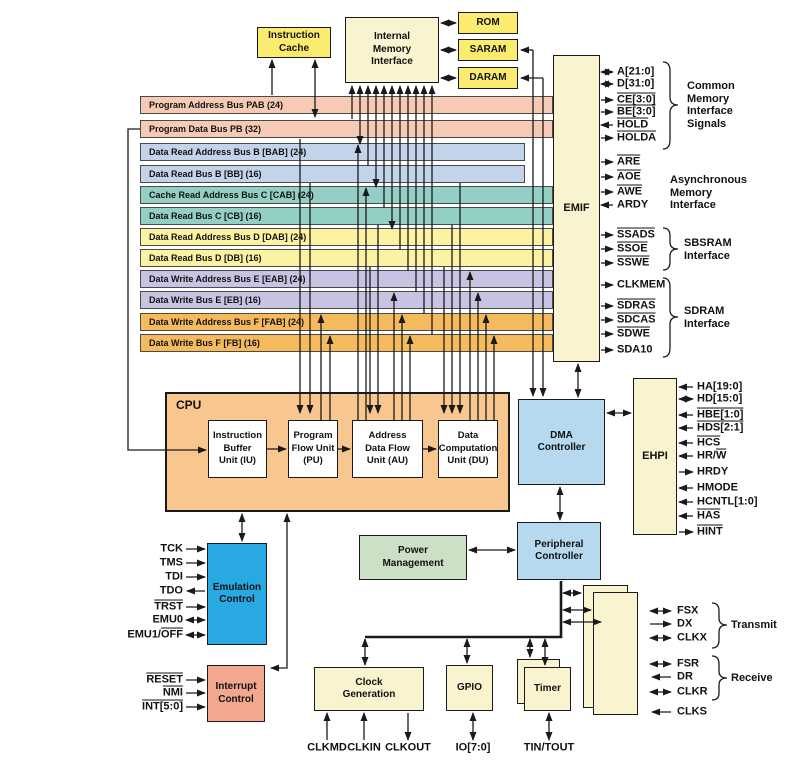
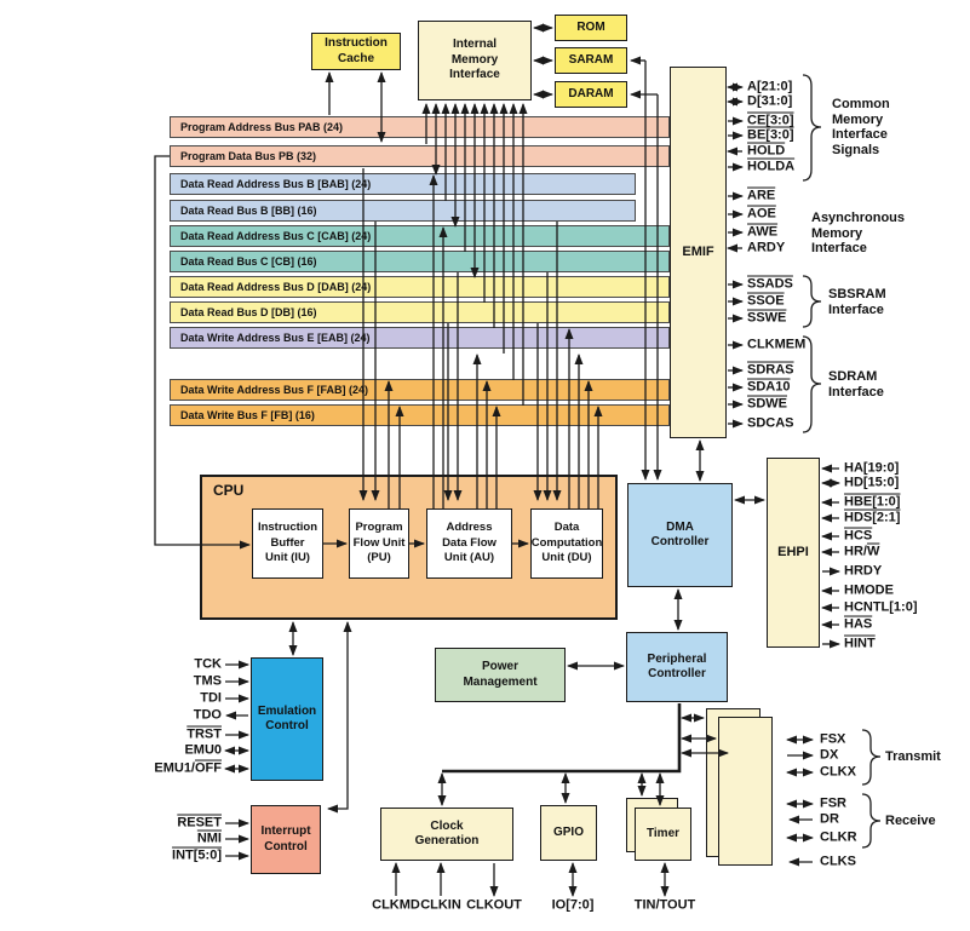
  Program Address Bus PAB (24)
  Program Data Bus PB (32)
  Data Read Address Bus B [BAB] (24)
  Data Read Bus B [BB] (16)
- Cache Read Address Bus C [CAB] (24)
+ Data Read Address Bus C [CAB] (24)
  Data Read Bus C [CB] (16)
  Data Read Address Bus D [DAB] (24)
  Data Read Bus D [DB] (16)
  Data Write Address Bus E [EAB] (2)
- Data Write Bus E [EB] (16)
  Data Write Address Bus F [FAB] (24)
  Data Write Bus F [FB] (16)
  Instruction
  Cache
  Internal
  Memory
  Interface
  ROM
  SARAM
  DARAM
  EMIF
  CPU
  Instruction
  Buffer
  Unit (IU)
  Program
  Flow Unit
  (PU)
  Address
  Data Flow
  Unit (AU)
  Data
  Computation
  Unit (DU)
  DMA
  Controller
  EHPI
  Emulation
  Control
  Interrupt
  Control
  Power
  Management
  Peripheral
  Controller
  Clock
  Generation
  GPIO
  Timer
  A[21:0]
  D[31:0]
  CE[3:0]
  BE[3:0]
  HOLD
  HOLDA
  Common
  Memory
  Interface
  Signals
  ARE
  AOE
  AWE
  ARDY
  Asynchronous
  Memory
  Interface
  SSADS
  SSOE
  SSWE
  SBSRAM
  Interface
  CLKMEM
  SDRAS
- SDCAS
+ SDA10
  SDWE
- SDA10
+ SDCAS
  SDRAM
  Interface
  HA[19:0]
  HD[15:0]
  HBE[1:0]
  HDS[2:1]
  HCS
  HR/W
  HRDY
  HMODE
  HCNTL[1:0]
  HAS
  HINT
  TCK
  TMS
  TDI
  TDO
  TRST
  EMU0
  EMU1/OFF
  RESET
  NMI
  INT[5:0]
  FSX
  DX
  CLKX
  Transmit
  FSR
  DR
  CLKR
  Receive
  CLKS
  CLKMD
  CLKIN
  CLKOUT
  IO[7:0]
  TIN/TOUT
